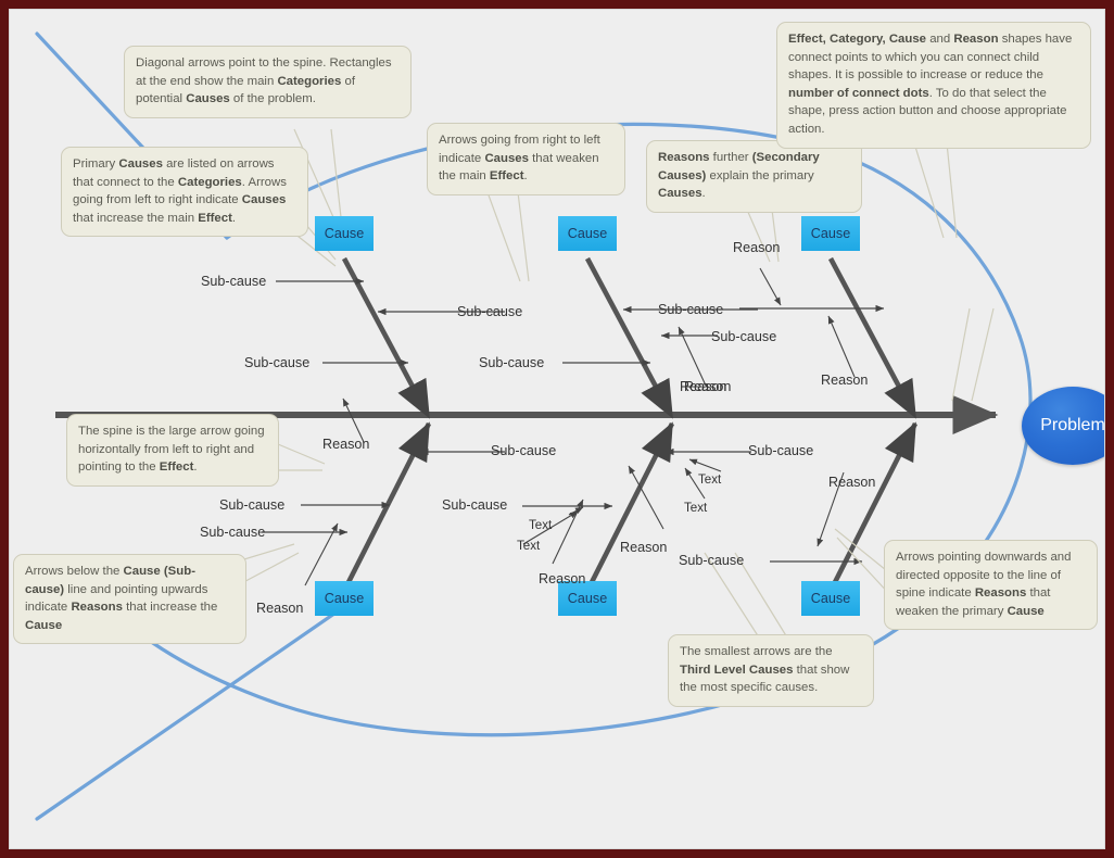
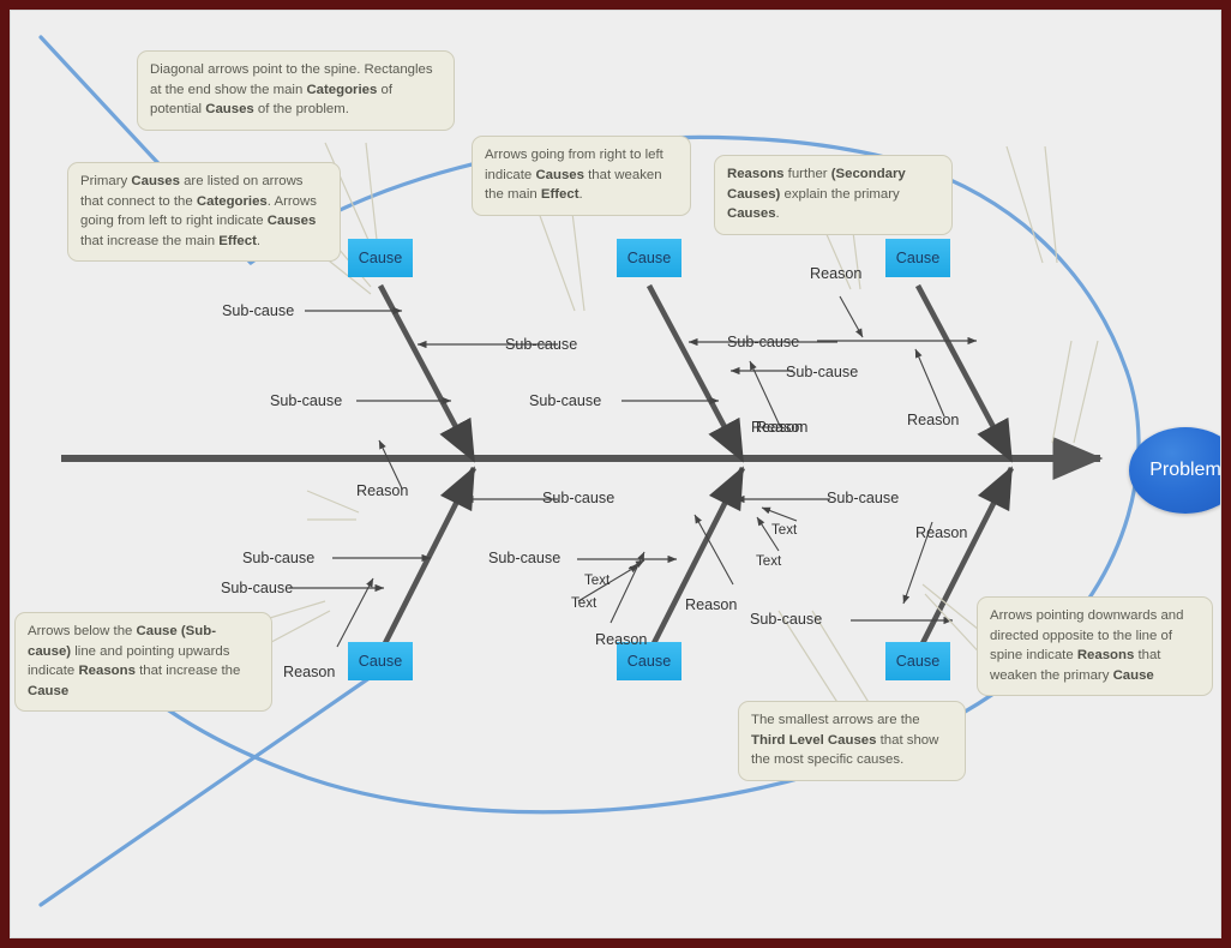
  Cause
  Cause
  Cause
  Cause
  Cause
  Cause
  Problem
  Sub-cause
  Sub-cause
  Sub-cause
  Sub-cause
  Reason
  Sub-cause
  Sub-cause
  Reason
  Sub-cause
  Reason
  Reason
  Sub-cause
  Sub-cause
  Sub-cause
  Sub-cause
  Reason
  Text
  Text
  Text
  Text
  Reason
  Reason
  Reason
  Reason
  Sub-cause
  Diagonal arrows point to the spine. Rectangles at the end show the main Categories of potential Causes of the problem.
  Primary Causes are listed on arrows that connect to the Categories. Arrows going from left to right indicate Causes that increase the main Effect.
  Arrows going from right to left indicate Causes that weaken the main Effect.
  Reasons further (Secondary Causes) explain the primary Causes.
- Effect, Category, Cause and Reason shapes have connect points to which you can connect child shapes. It is possible to increase or reduce the number of connect dots. To do that select the shape, press action button and choose appropriate action.
- The spine is the large arrow going horizontally from left to right and pointing to the Effect.
  Arrows below the Cause (Sub-cause) line and pointing upwards indicate Reasons that increase the Cause
  The smallest arrows are the Third Level Causes that show the most specific causes.
  Arrows pointing downwards and directed opposite to the line of spine indicate Reasons that weaken the primary Cause
